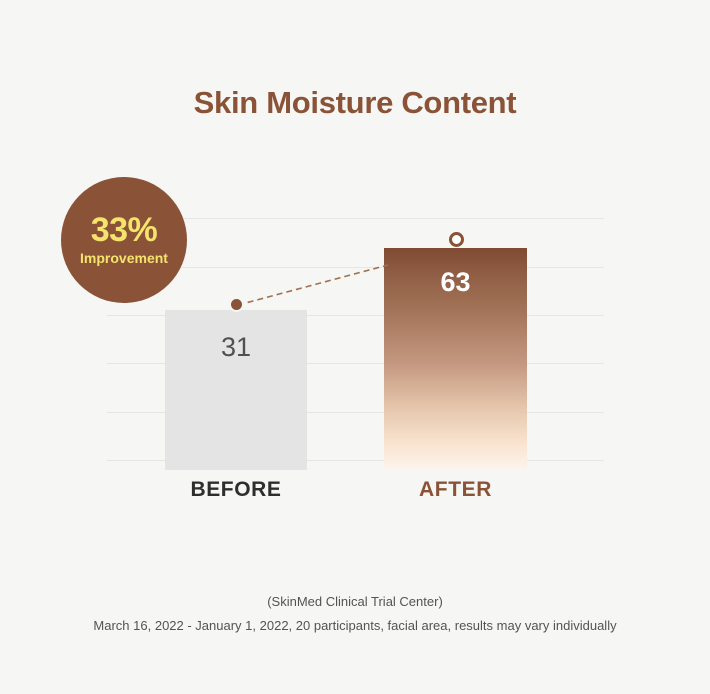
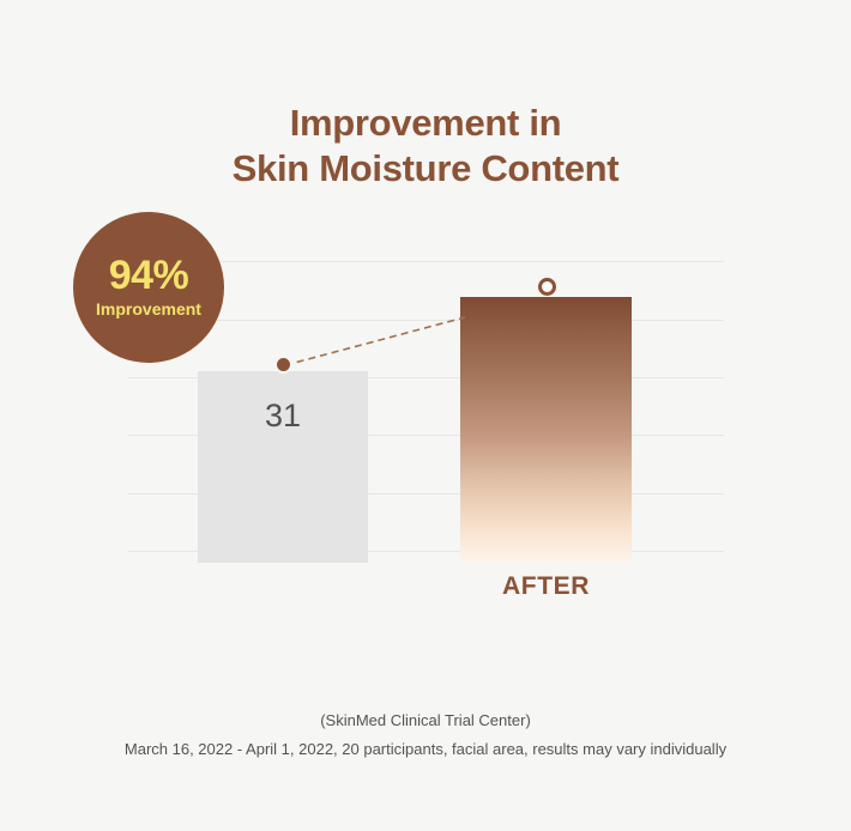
+ Improvement in
  Skin Moisture Content
  31
- 63
- BEFORE
  AFTER
- 33%
+ 94%
  Improvement
  (SkinMed Clinical Trial Center)
- March 16, 2022 - January 1, 2022, 20 participants, facial area, results may vary individually
+ March 16, 2022 - April 1, 2022, 20 participants, facial area, results may vary individually
